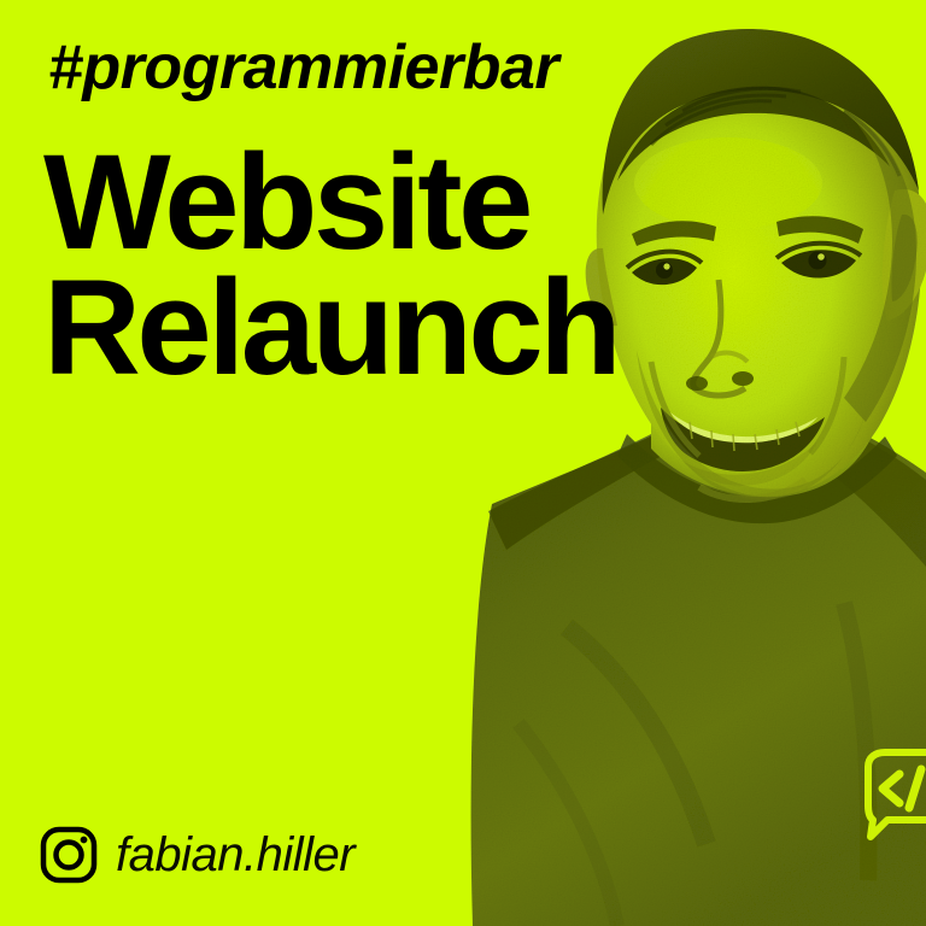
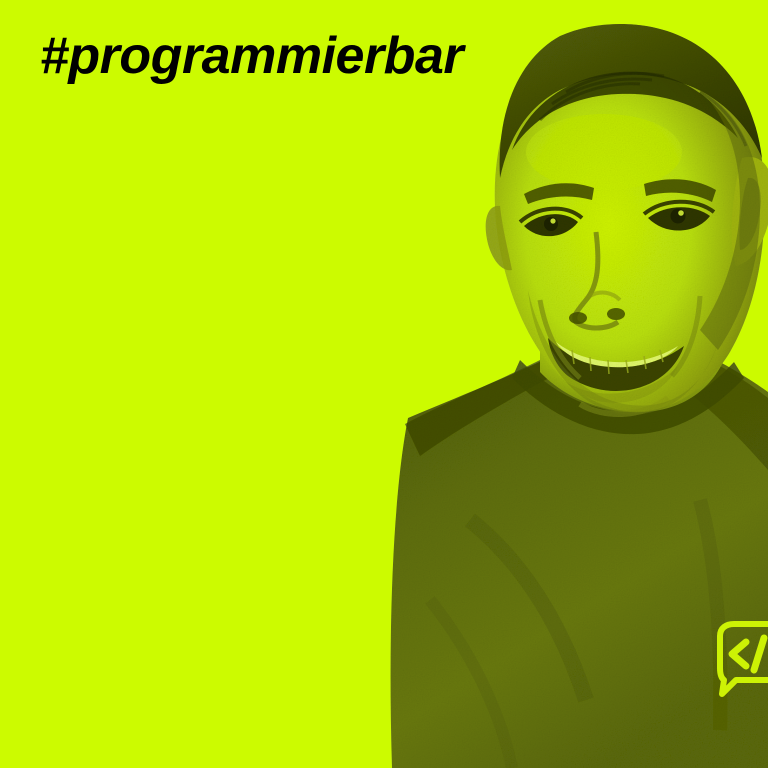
  #programmierbar
- Website
- Relaunch
- fabian.hiller
